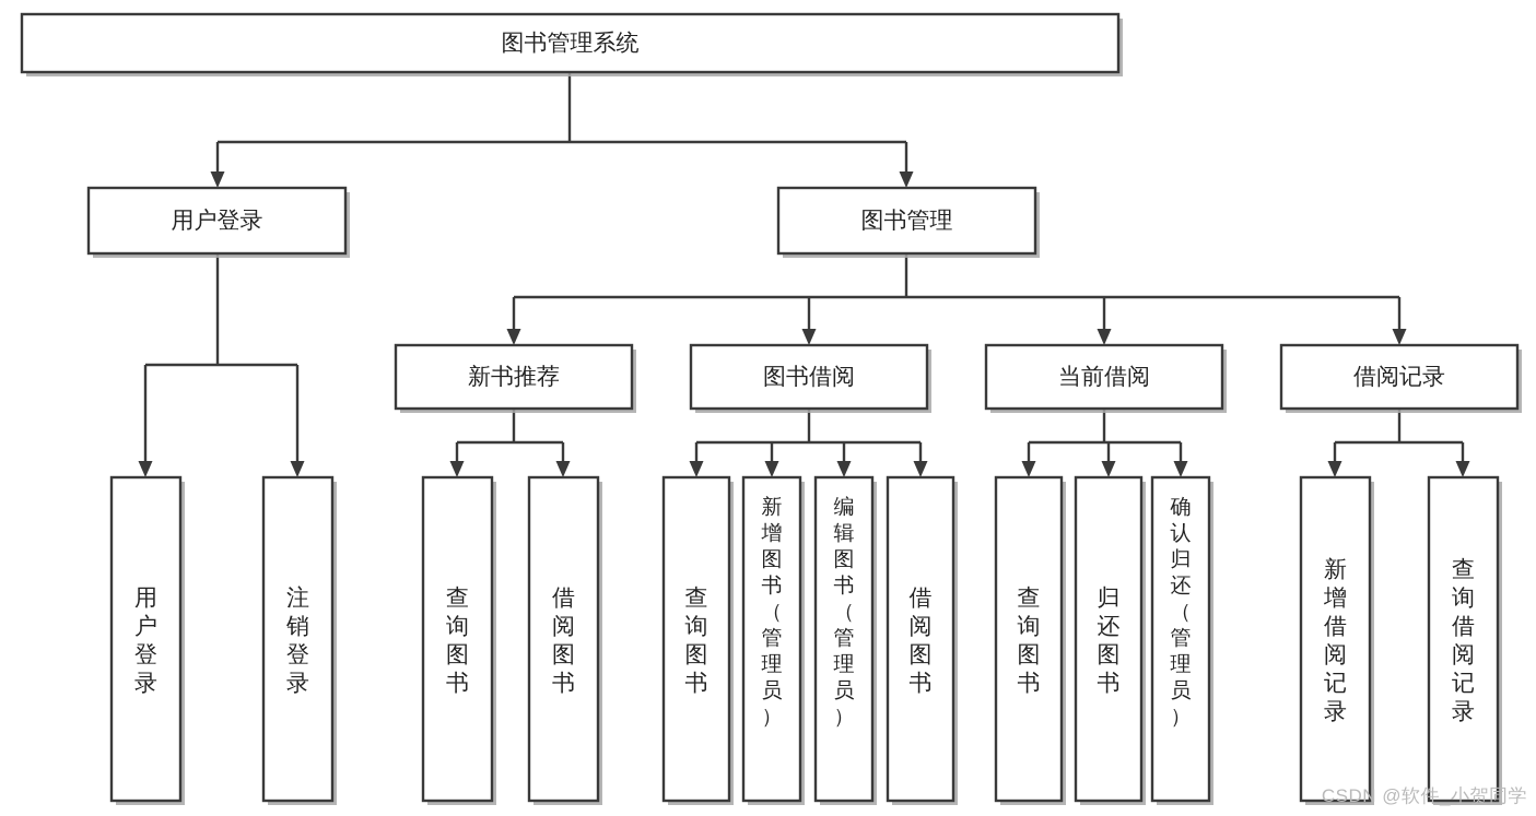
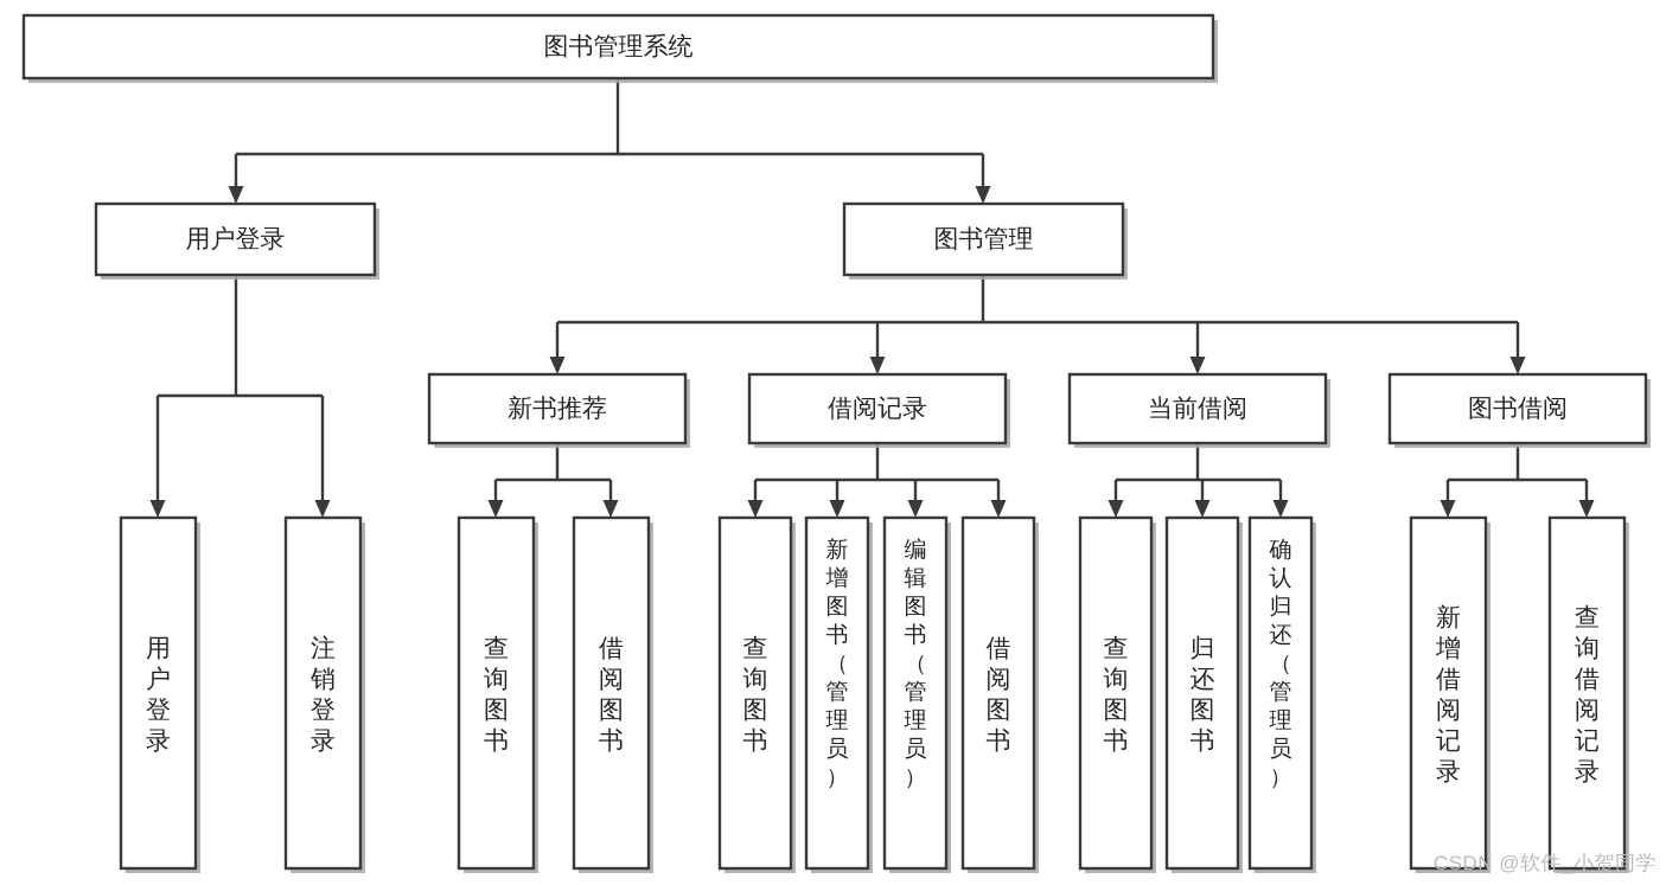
  图书管理系统
  用户登录
  图书管理
  新书推荐
- 图书借阅
+ 借阅记录
  当前借阅
- 借阅记录
+ 图书借阅
  用户登录
  注销登录
  查询图书
  借阅图书
  查询图书
  新增图书（管理员）
  编辑图书（管理员）
  借阅图书
  查询图书
  归还图书
  确认归还（管理员）
  新增借阅记录
  查询借阅记录
  CSDN @软件_小贺同学
